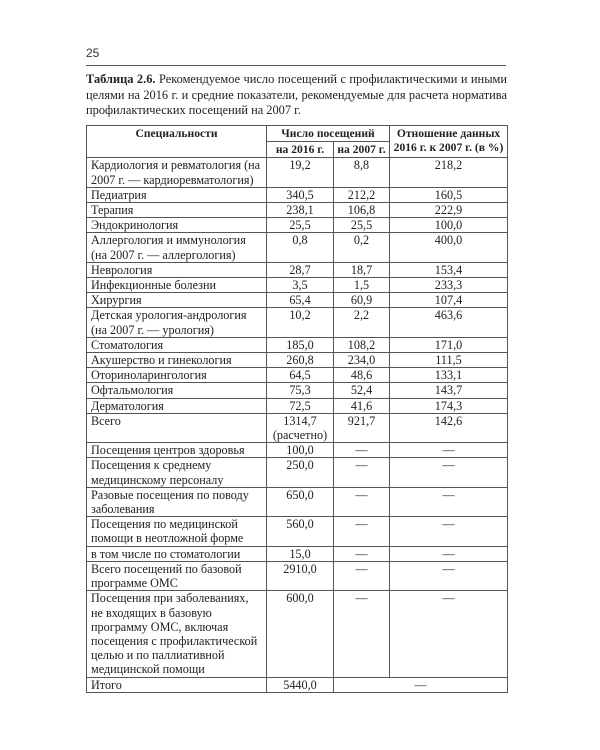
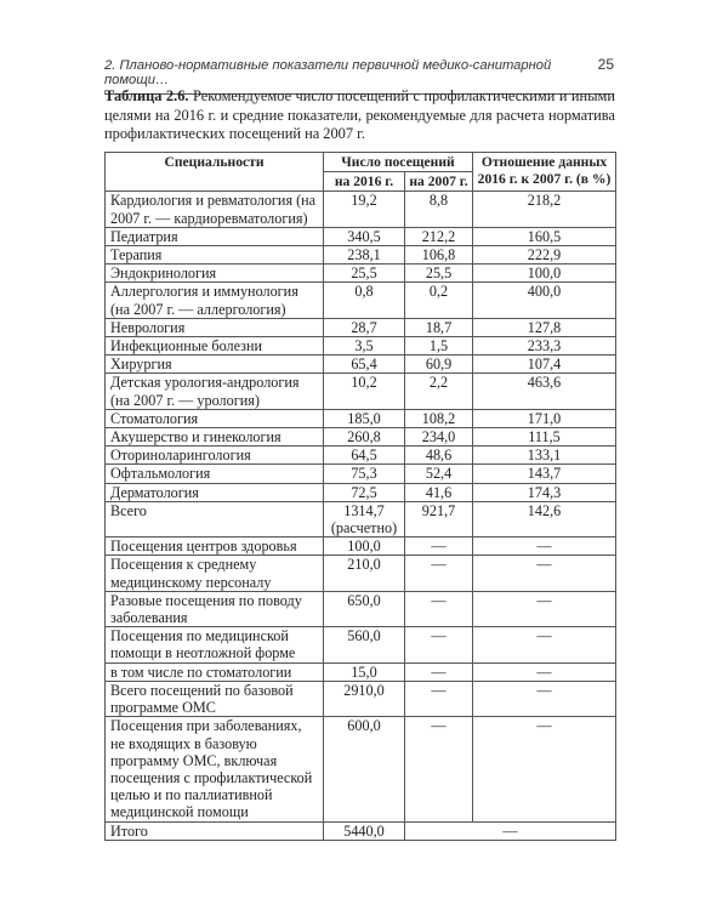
+ 2. Планово-нормативные показатели первичной медико-санитарной помощи…
  25
  Таблица 2.6. Рекомендуемое число посещений с профилактическими и иными целями на 2016 г. и средние показатели, рекомендуемые для расчета норматива профилактических посещений на 2007 г.
  Специальности	Число посещений	Отношение данных 2016 г. к 2007 г. (в %)
  на 2016 г.	на 2007 г.
  Кардиология и ревматология (на 2007 г. — кардиоревматология)	19,2	8,8	218,2
  Педиатрия	340,5	212,2	160,5
  Терапия	238,1	106,8	222,9
  Эндокринология	25,5	25,5	100,0
  Аллергология и иммунология (на 2007 г. — аллергология)	0,8	0,2	400,0
- Неврология	28,7	18,7	153,4
+ Неврология	28,7	18,7	127,8
  Инфекционные болезни	3,5	1,5	233,3
  Хирургия	65,4	60,9	107,4
  Детская урология-андрология (на 2007 г. — урология)	10,2	2,2	463,6
  Стоматология	185,0	108,2	171,0
  Акушерство и гинекология	260,8	234,0	111,5
  Оториноларингология	64,5	48,6	133,1
  Офтальмология	75,3	52,4	143,7
  Дерматология	72,5	41,6	174,3
  Всего	1314,7(расчетно)	921,7	142,6
  Посещения центров здоровья	100,0	—	—
- Посещения к среднему медицинскому персоналу	250,0	—	—
+ Посещения к среднему медицинскому персоналу	210,0	—	—
  Разовые посещения по поводу заболевания	650,0	—	—
  Посещения по медицинской помощи в неотложной форме	560,0	—	—
  в том числе по стоматологии	15,0	—	—
  Всего посещений по базовой программе ОМС	2910,0	—	—
  Посещения при заболеваниях, не входящих в базовую программу ОМС, включая посещения с профилактической целью и по паллиативной медицинской помощи	600,0	—	—
  Итого	5440,0	—
